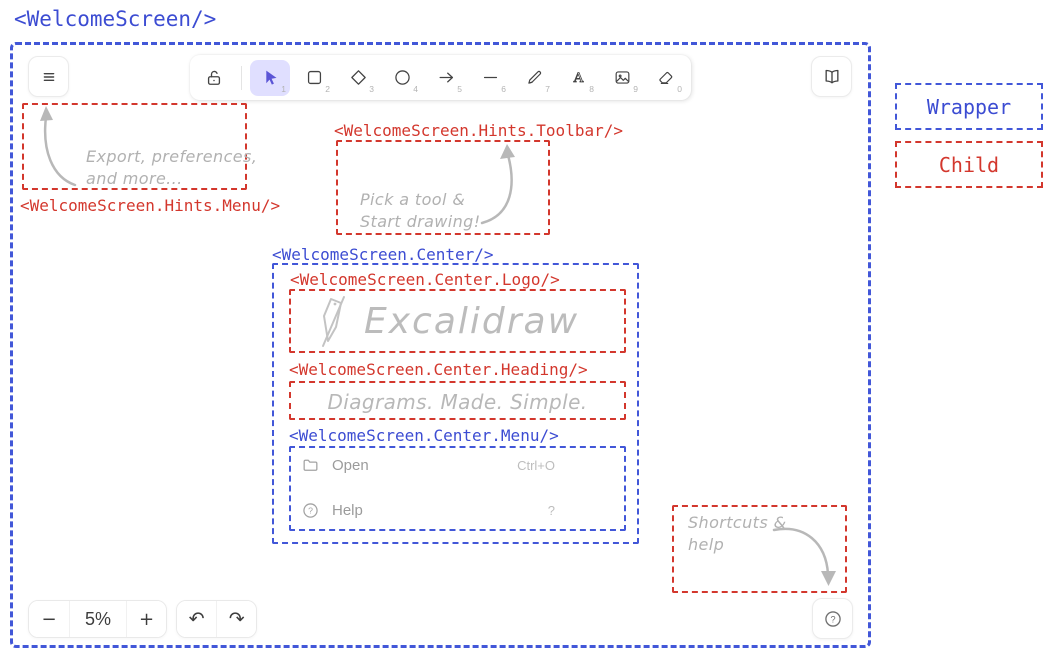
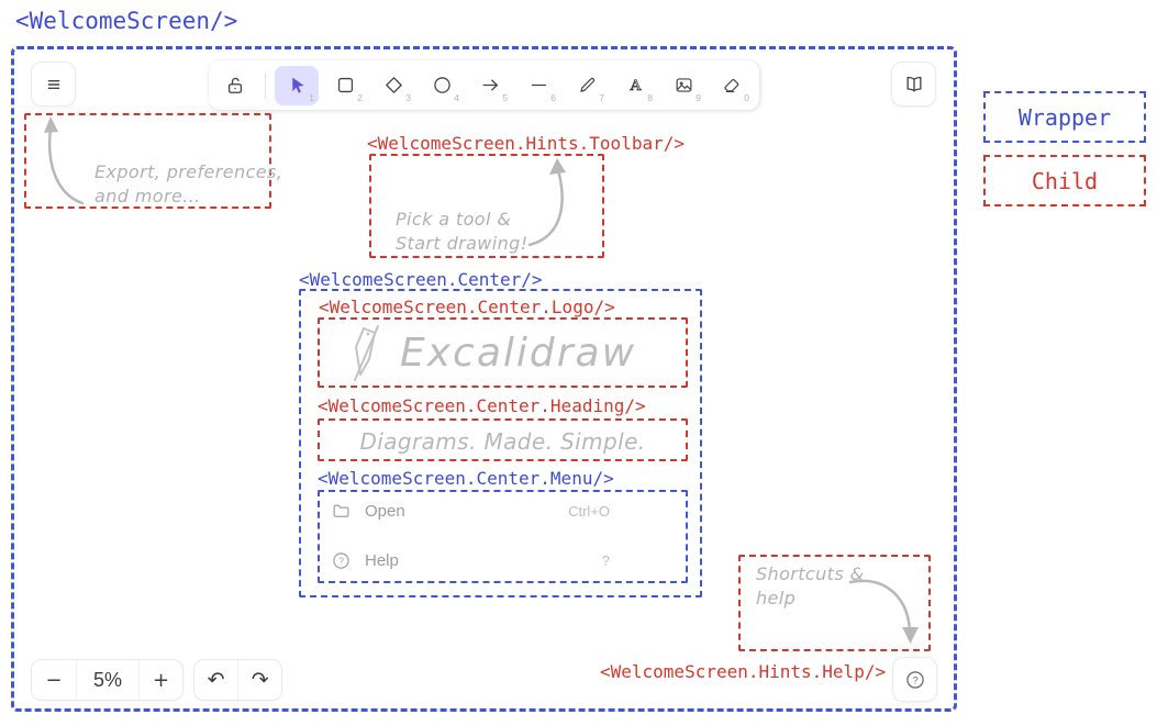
  <WelcomeScreen/>
  1
  2
  3
  4
  5
  6
  7
  A
  8
  9
  0
  Export, preferences,
  and more...
- <WelcomeScreen.Hints.Menu/>
  <WelcomeScreen.Hints.Toolbar/>
  Pick a tool &
  Start drawing!
  <WelcomeScreen.Center/>
  <WelcomeScreen.Center.Logo/>
  Excalidraw
  <WelcomeScreen.Center.Heading/>
  Diagrams. Made. Simple.
  <WelcomeScreen.Center.Menu/>
  Open
  Ctrl+O
  ?
  Help
  ?
  Shortcuts &
  help
+ <WelcomeScreen.Hints.Help/>
  ?
  −
  5%
  +
  ↶
  ↷
  Wrapper
  Child
